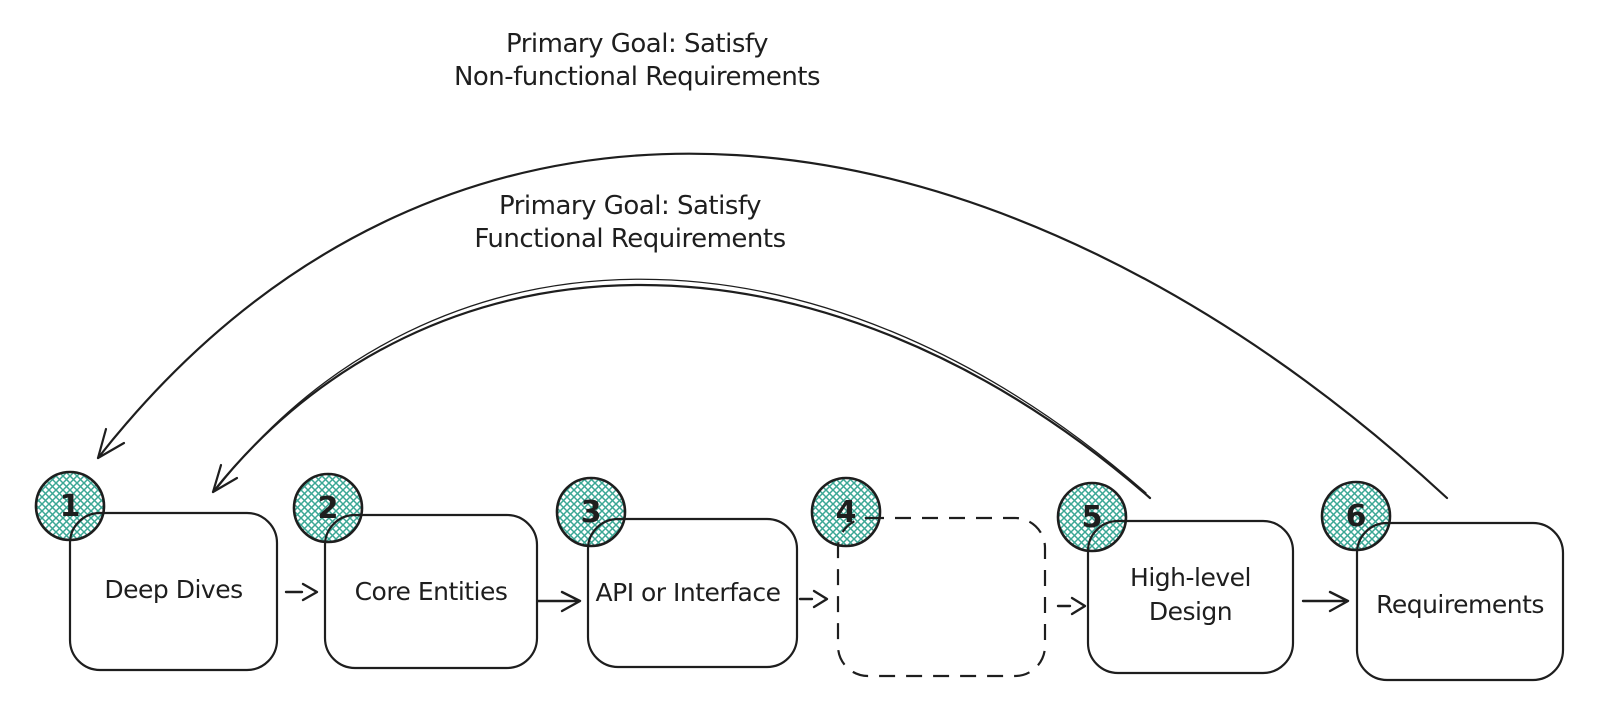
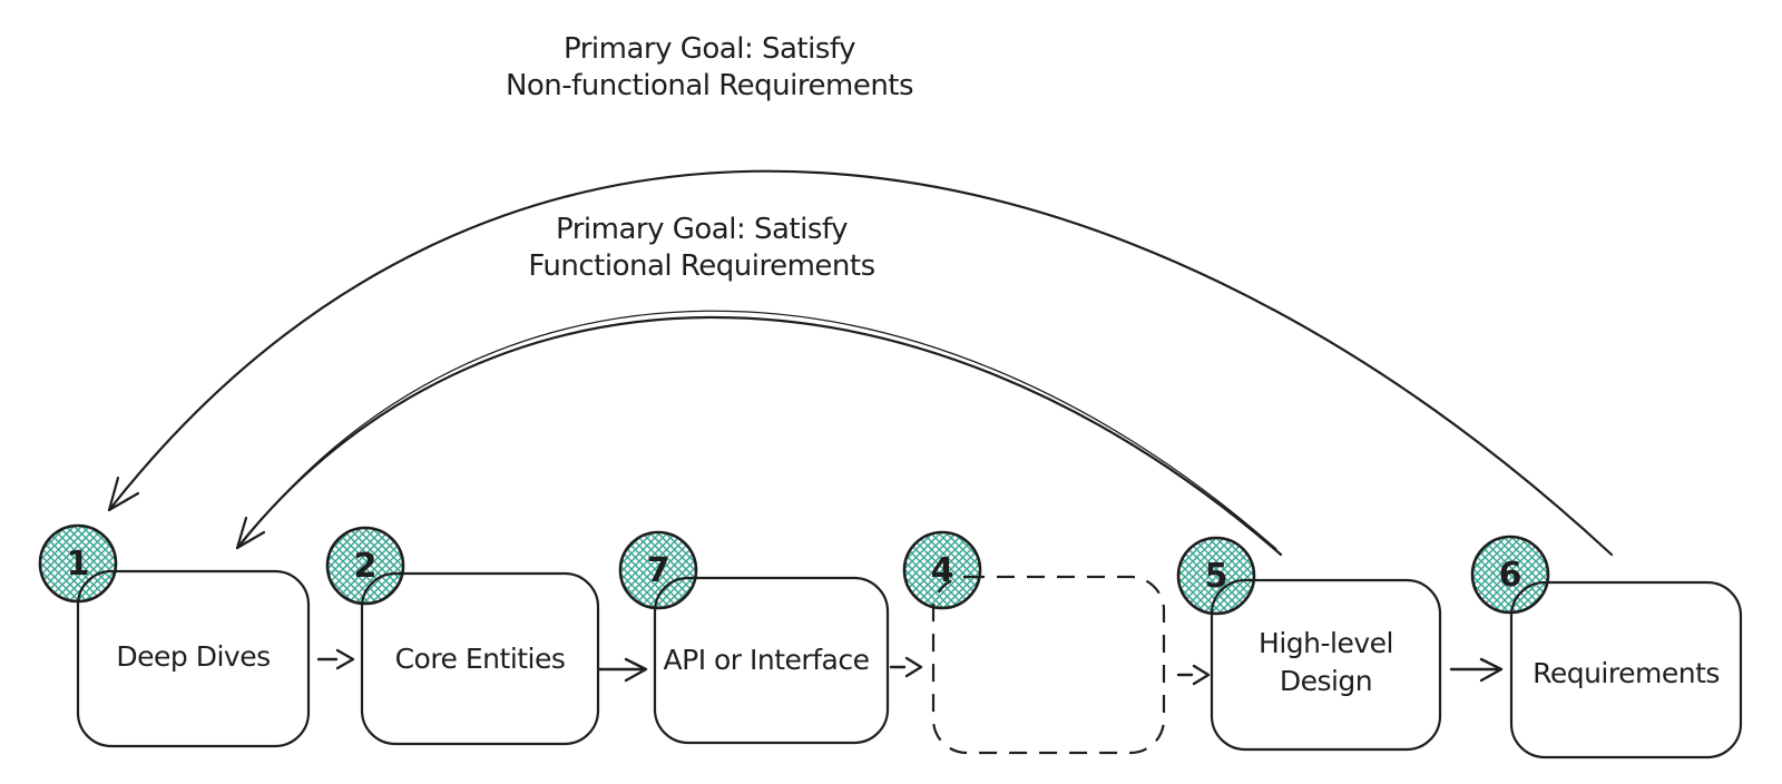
  Primary Goal: Satisfy
  Non-functional Requirements
  Primary Goal: Satisfy
  Functional Requirements
  Deep Dives
  Core Entities
  API or Interface
  High-level
  Design
  Requirements
  1
  2
- 3
+ 7
  4
  5
  6
